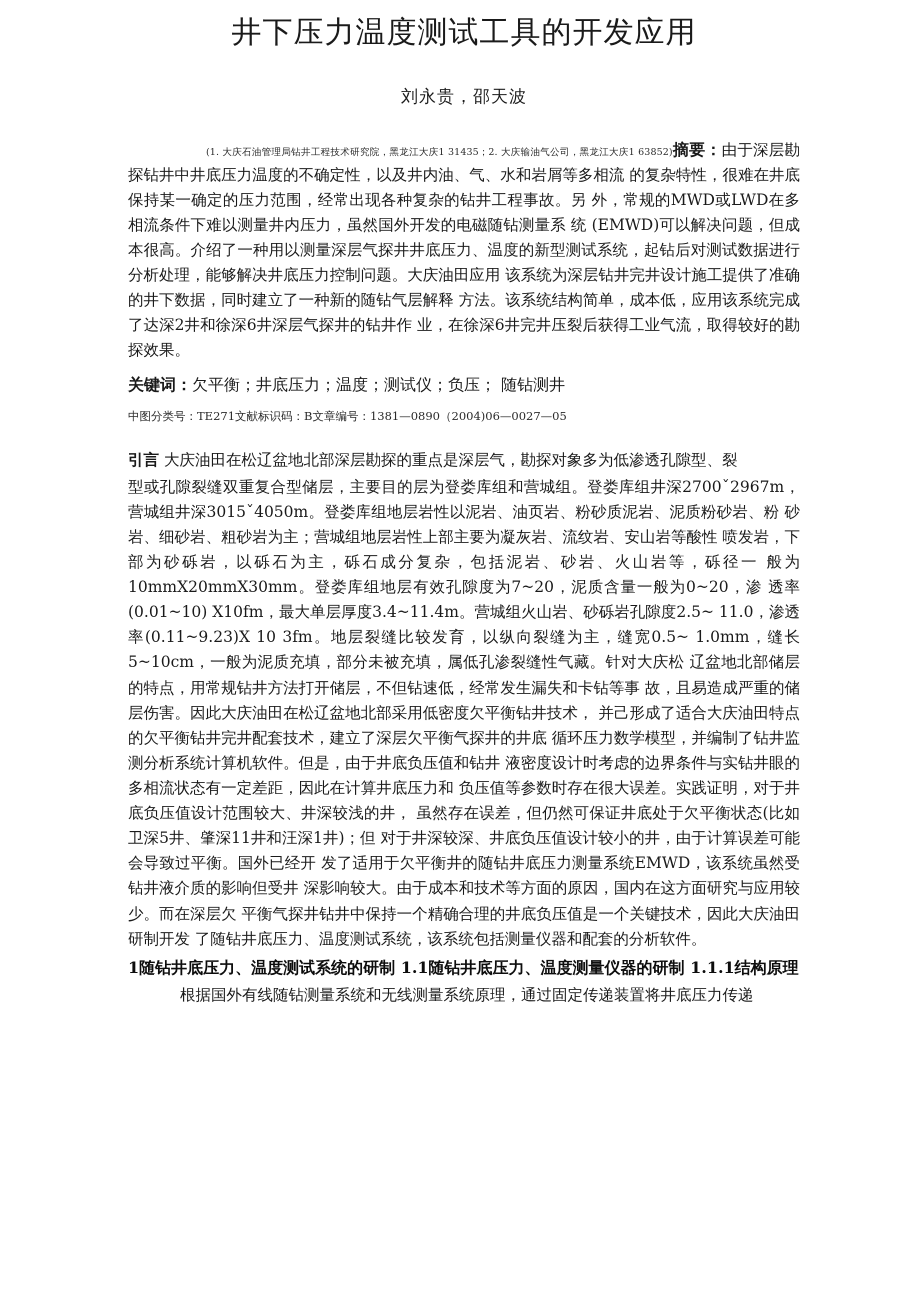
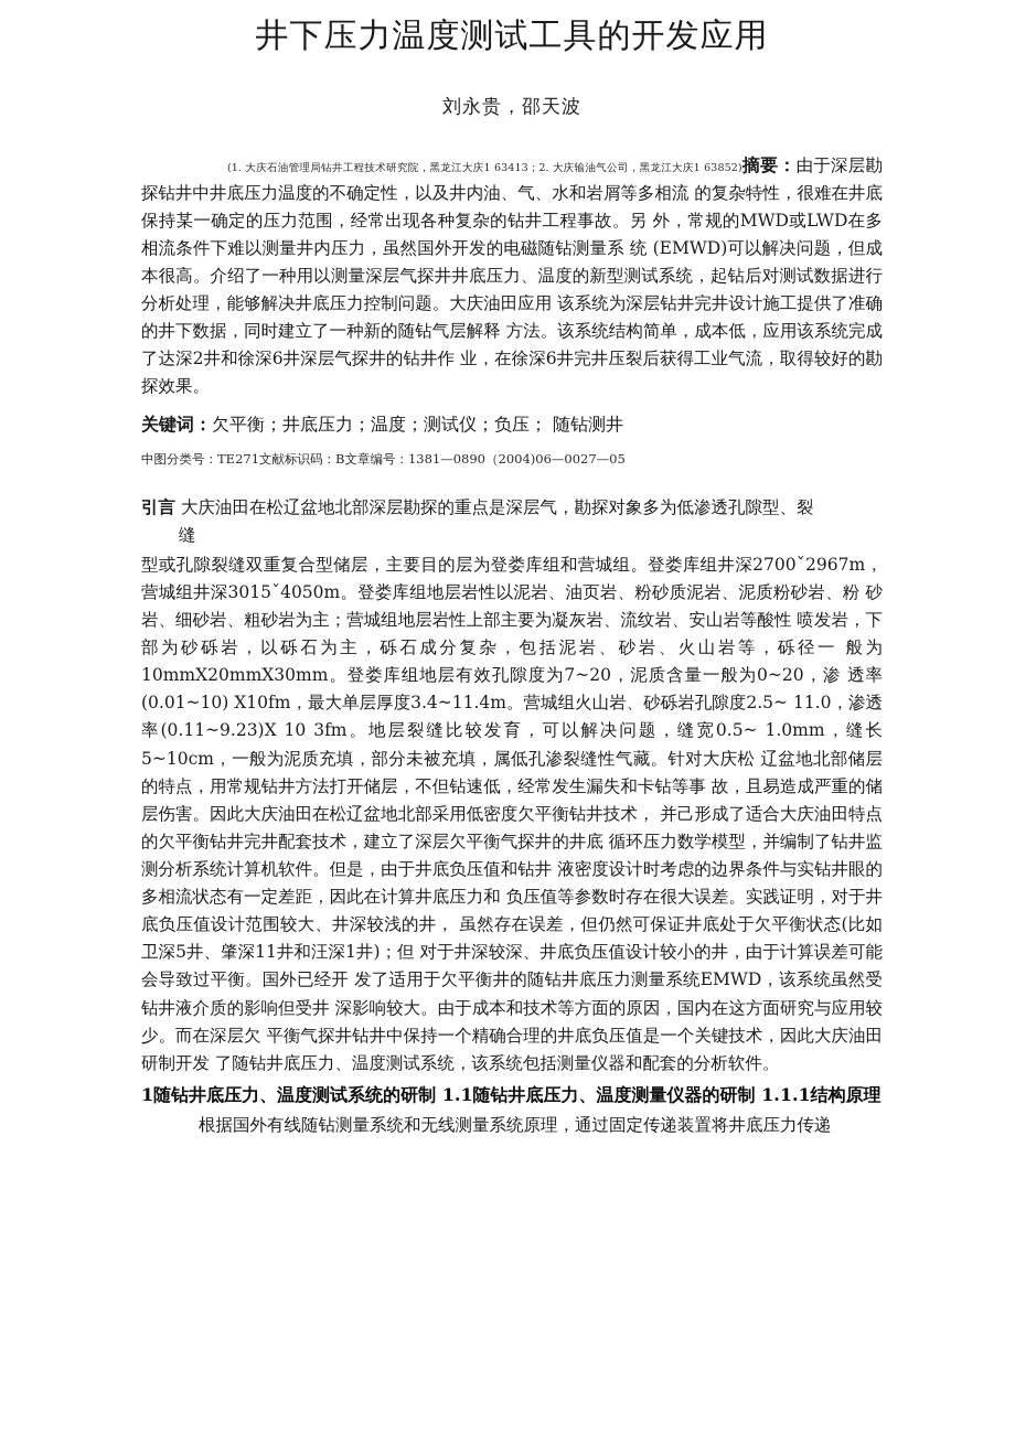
  井下压力温度测试工具的开发应用
  刘永贵，邵天波
- (1. 大庆石油管理局钻井工程技术研究院，黑龙江大庆1 31435；2. 大庆输油气公司，黑龙江大庆1 63852)摘要：由于深层勘探钻井中井底压力温度的不确定性，以及井内油、气、水和岩屑等多相流 的复杂特性，很难在井底保持某一确定的压力范围，经常出现各种复杂的钻井工程事故。另 外，常规的MWD或LWD在多相流条件下难以测量井内压力，虽然国外开发的电磁随钻测量系 统 (EMWD)可以解决问题，但成本很高。介绍了一种用以测量深层气探井井底压力、温度的新型测试系统，起钻后对测试数据进行分析处理，能够解决井底压力控制问题。大庆油田应用 该系统为深层钻井完井设计施工提供了准确的井下数据，同时建立了一种新的随钻气层解释 方法。该系统结构简单，成本低，应用该系统完成了达深2井和徐深6井深层气探井的钻井作 业，在徐深6井完井压裂后获得工业气流，取得较好的勘探效果。
+ (1. 大庆石油管理局钻井工程技术研究院，黑龙江大庆1 63413；2. 大庆输油气公司，黑龙江大庆1 63852)摘要：由于深层勘探钻井中井底压力温度的不确定性，以及井内油、气、水和岩屑等多相流 的复杂特性，很难在井底保持某一确定的压力范围，经常出现各种复杂的钻井工程事故。另 外，常规的MWD或LWD在多相流条件下难以测量井内压力，虽然国外开发的电磁随钻测量系 统 (EMWD)可以解决问题，但成本很高。介绍了一种用以测量深层气探井井底压力、温度的新型测试系统，起钻后对测试数据进行分析处理，能够解决井底压力控制问题。大庆油田应用 该系统为深层钻井完井设计施工提供了准确的井下数据，同时建立了一种新的随钻气层解释 方法。该系统结构简单，成本低，应用该系统完成了达深2井和徐深6井深层气探井的钻井作 业，在徐深6井完井压裂后获得工业气流，取得较好的勘探效果。
  关键词：欠平衡；井底压力；温度；测试仪；负压； 随钻测井
  中图分类号：TE271文献标识码：B文章编号：1381—0890（2004)06—0027—05
  引言 大庆油田在松辽盆地北部深层勘探的重点是深层气，勘探对象多为低渗透孔隙型、裂
+ 缝
- 型或孔隙裂缝双重复合型储层，主要目的层为登娄库组和营城组。登娄库组井深2700ˇ2967m， 营城组井深3015ˇ4050m。登娄库组地层岩性以泥岩、油页岩、粉砂质泥岩、泥质粉砂岩、粉 砂岩、细砂岩、粗砂岩为主；营城组地层岩性上部主要为凝灰岩、流纹岩、安山岩等酸性 喷发岩，下部为砂砾岩，以砾石为主，砾石成分复杂，包括泥岩、砂岩、火山岩等，砾径一 般为10mmX20mmX30mm。登娄库组地层有效孔隙度为7~20，泥质含量一般为0~20，渗 透率(0.01~10) X10fm，最大单层厚度3.4~11.4m。营城组火山岩、砂砾岩孔隙度2.5~ 11.0，渗透率(0.11~9.23)X 10 3fm。地层裂缝比较发育，以纵向裂缝为主，缝宽0.5~ 1.0mm，缝长5~10cm，一般为泥质充填，部分未被充填，属低孔渗裂缝性气藏。针对大庆松 辽盆地北部储层的特点，用常规钻井方法打开储层，不但钻速低，经常发生漏失和卡钻等事 故，且易造成严重的储层伤害。因此大庆油田在松辽盆地北部采用低密度欠平衡钻井技术， 并己形成了适合大庆油田特点的欠平衡钻井完井配套技术，建立了深层欠平衡气探井的井底 循环压力数学模型，并编制了钻井监测分析系统计算机软件。但是，由于井底负压值和钻井 液密度设计时考虑的边界条件与实钻井眼的多相流状态有一定差距，因此在计算井底压力和 负压值等参数时存在很大误差。实践证明，对于井底负压值设计范围较大、井深较浅的井， 虽然存在误差，但仍然可保证井底处于欠平衡状态(比如卫深5井、肇深11井和汪深1井)；但 对于井深较深、井底负压值设计较小的井，由于计算误差可能会导致过平衡。国外已经开 发了适用于欠平衡井的随钻井底压力测量系统EMWD，该系统虽然受钻井液介质的影响但受井 深影响较大。由于成本和技术等方面的原因，国内在这方面研究与应用较少。而在深层欠 平衡气探井钻井中保持一个精确合理的井底负压值是一个关键技术，因此大庆油田研制开发 了随钻井底压力、温度测试系统，该系统包括测量仪器和配套的分析软件。
+ 型或孔隙裂缝双重复合型储层，主要目的层为登娄库组和营城组。登娄库组井深2700ˇ2967m， 营城组井深3015ˇ4050m。登娄库组地层岩性以泥岩、油页岩、粉砂质泥岩、泥质粉砂岩、粉 砂岩、细砂岩、粗砂岩为主；营城组地层岩性上部主要为凝灰岩、流纹岩、安山岩等酸性 喷发岩，下部为砂砾岩，以砾石为主，砾石成分复杂，包括泥岩、砂岩、火山岩等，砾径一 般为10mmX20mmX30mm。登娄库组地层有效孔隙度为7~20，泥质含量一般为0~20，渗 透率(0.01~10) X10fm，最大单层厚度3.4~11.4m。营城组火山岩、砂砾岩孔隙度2.5~ 11.0，渗透率(0.11~9.23)X 10 3fm。地层裂缝比较发育，可以解决问题，缝宽0.5~ 1.0mm，缝长5~10cm，一般为泥质充填，部分未被充填，属低孔渗裂缝性气藏。针对大庆松 辽盆地北部储层的特点，用常规钻井方法打开储层，不但钻速低，经常发生漏失和卡钻等事 故，且易造成严重的储层伤害。因此大庆油田在松辽盆地北部采用低密度欠平衡钻井技术， 并己形成了适合大庆油田特点的欠平衡钻井完井配套技术，建立了深层欠平衡气探井的井底 循环压力数学模型，并编制了钻井监测分析系统计算机软件。但是，由于井底负压值和钻井 液密度设计时考虑的边界条件与实钻井眼的多相流状态有一定差距，因此在计算井底压力和 负压值等参数时存在很大误差。实践证明，对于井底负压值设计范围较大、井深较浅的井， 虽然存在误差，但仍然可保证井底处于欠平衡状态(比如卫深5井、肇深11井和汪深1井)；但 对于井深较深、井底负压值设计较小的井，由于计算误差可能会导致过平衡。国外已经开 发了适用于欠平衡井的随钻井底压力测量系统EMWD，该系统虽然受钻井液介质的影响但受井 深影响较大。由于成本和技术等方面的原因，国内在这方面研究与应用较少。而在深层欠 平衡气探井钻井中保持一个精确合理的井底负压值是一个关键技术，因此大庆油田研制开发 了随钻井底压力、温度测试系统，该系统包括测量仪器和配套的分析软件。
  1随钻井底压力、温度测试系统的研制 1.1随钻井底压力、温度测量仪器的研制 1.1.1结构原理
  根据国外有线随钻测量系统和无线测量系统原理，通过固定传递装置将井底压力传递
